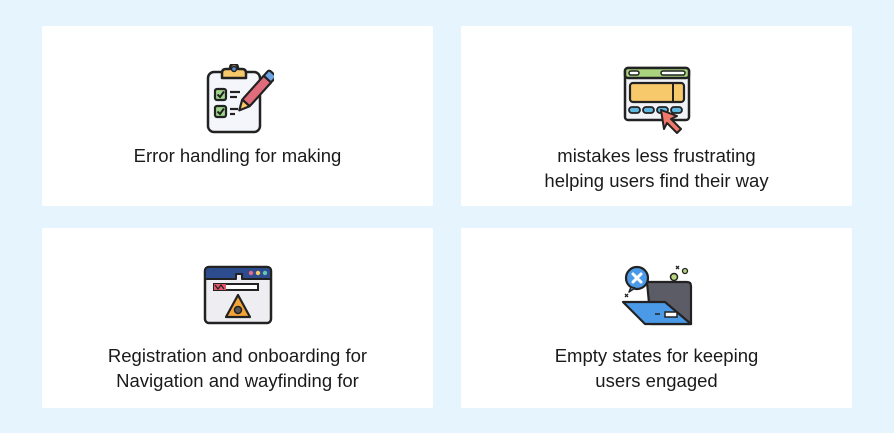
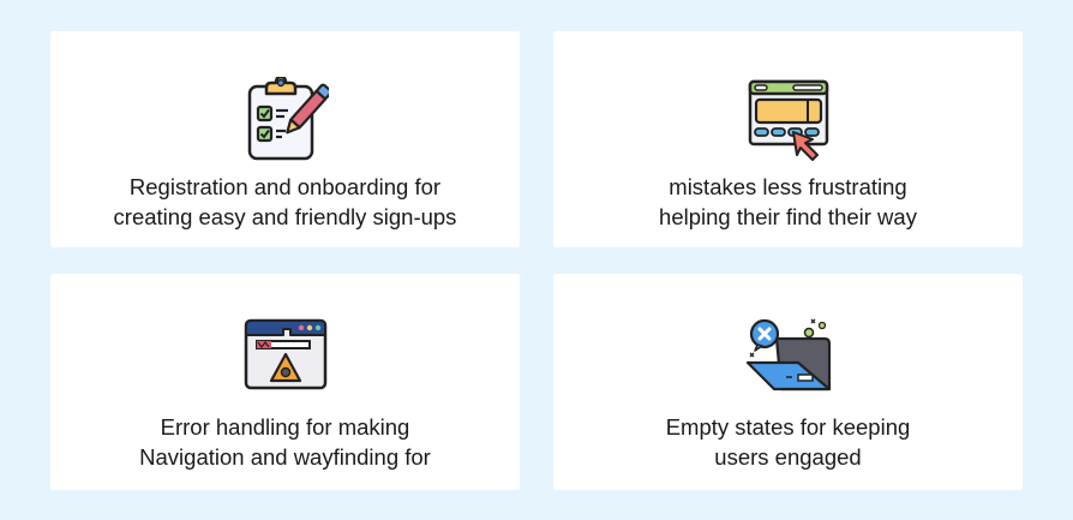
- Error handling for making
+ Registration and onboarding for
+ creating easy and friendly sign-ups
  mistakes less frustrating
- helping users find their way
+ helping their find their way
- Registration and onboarding for
+ Error handling for making
  Navigation and wayfinding for
  Empty states for keeping
  users engaged
